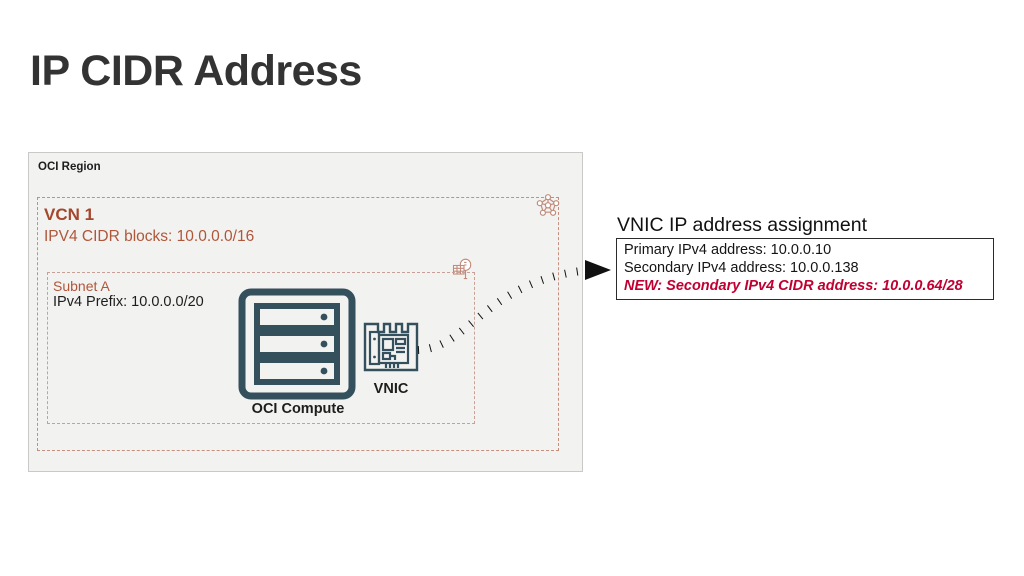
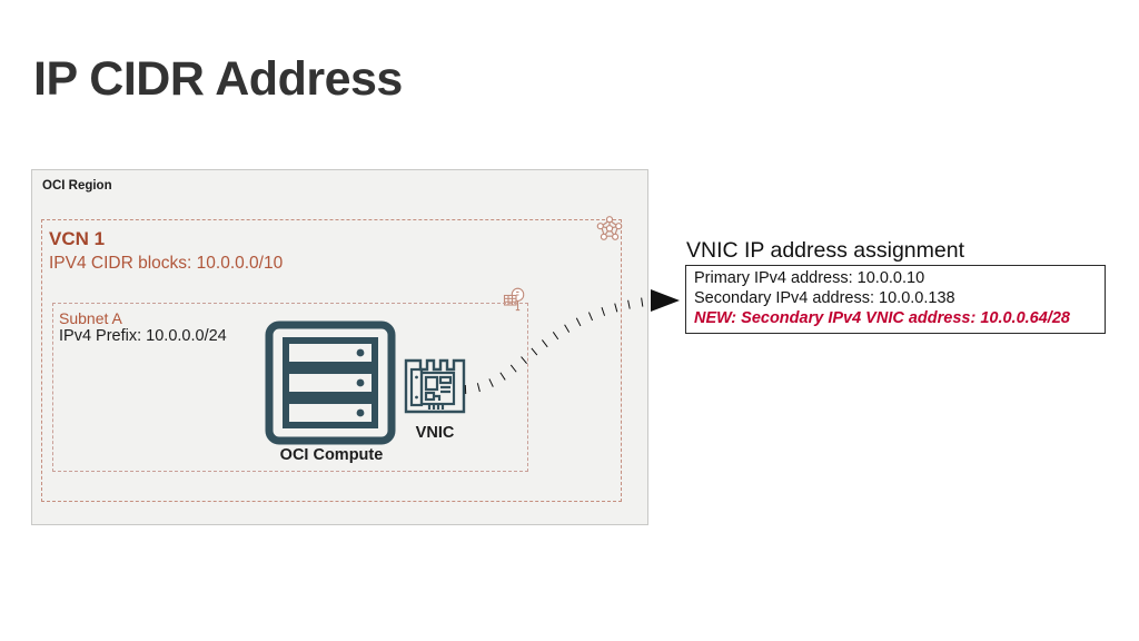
  IP CIDR Address
  OCI Region
  VCN 1
- IPV4 CIDR blocks: 10.0.0.0/16
+ IPV4 CIDR blocks: 10.0.0.0/10
  Subnet A
- IPv4 Prefix: 10.0.0.0/20
+ IPv4 Prefix: 10.0.0.0/24
  OCI Compute
  VNIC
  VNIC IP address assignment
  Primary IPv4 address: 10.0.0.10
  Secondary IPv4 address: 10.0.0.138
- NEW: Secondary IPv4 CIDR address: 10.0.0.64/28
+ NEW: Secondary IPv4 VNIC address: 10.0.0.64/28
